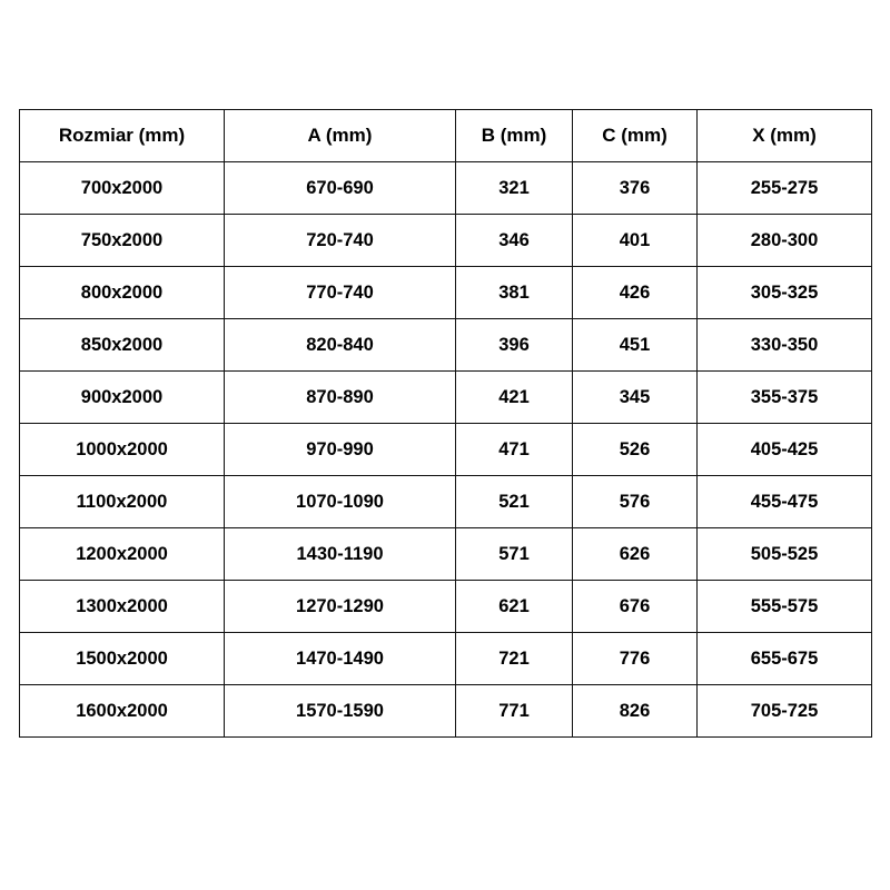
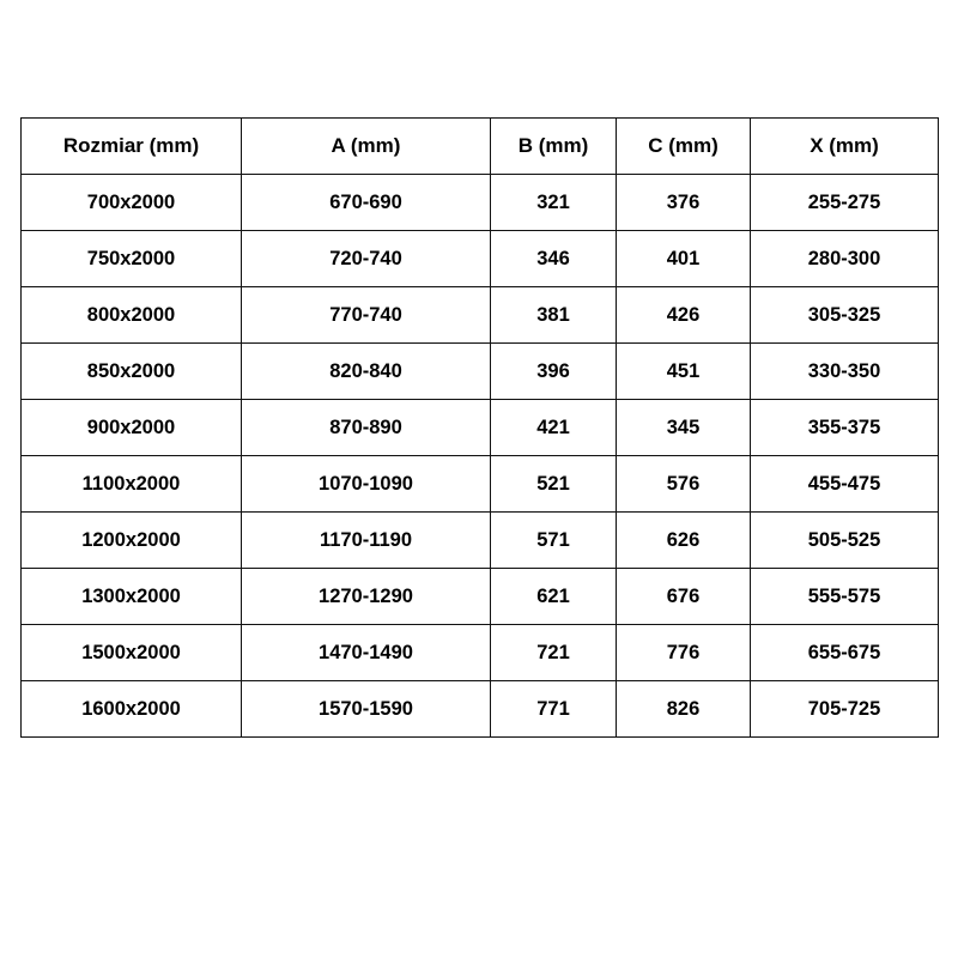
  Rozmiar (mm)	A (mm)	B (mm)	C (mm)	X (mm)
  700x2000	670-690	321	376	255-275
  750x2000	720-740	346	401	280-300
  800x2000	770-740	381	426	305-325
  850x2000	820-840	396	451	330-350
  900x2000	870-890	421	345	355-375
- 1000x2000	970-990	471	526	405-425
  1100x2000	1070-1090	521	576	455-475
- 1200x2000	1430-1190	571	626	505-525
+ 1200x2000	1170-1190	571	626	505-525
  1300x2000	1270-1290	621	676	555-575
  1500x2000	1470-1490	721	776	655-675
  1600x2000	1570-1590	771	826	705-725
